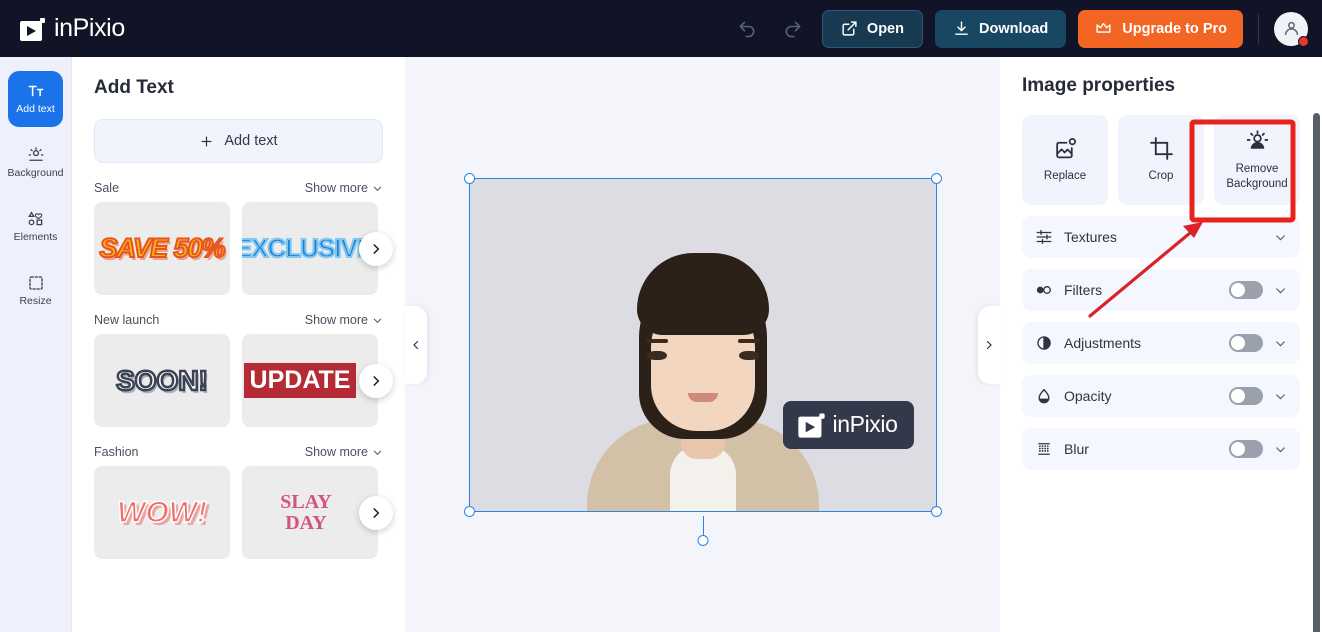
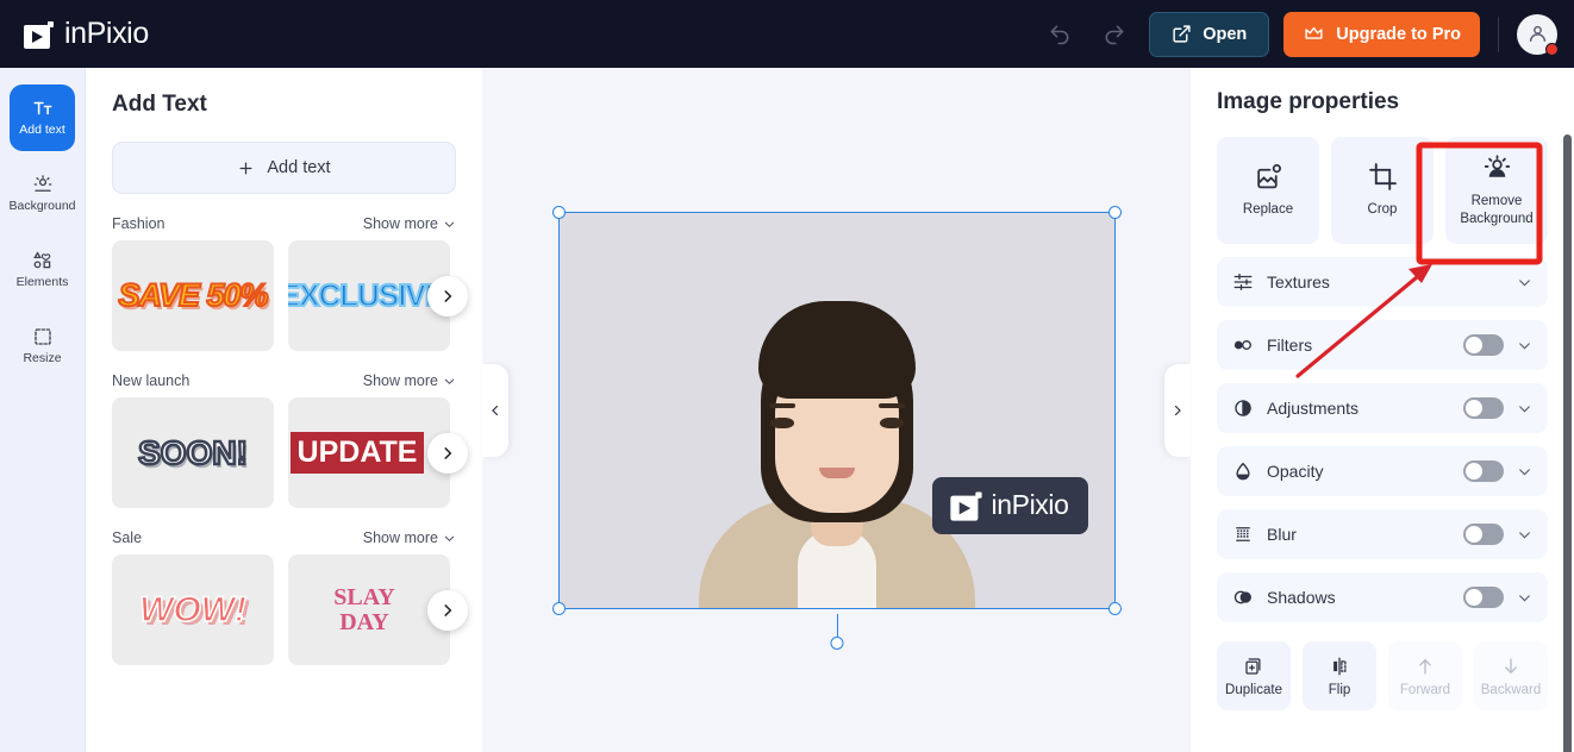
  inPixio
  Open
- Download
  Upgrade to Pro
  Add text
  Background
  Elements
  Resize
  Add Text
  Add text
- Sale
+ Fashion
  Show more
  SAVE 50%
  EXCLUSIV
  New launch
  Show more
  SOON!
  UPDATE
- Fashion
+ Sale
  Show more
  WOW!
  SLAY
  DAY
  inPixio
  Image properties
  Replace
  Crop
  Remove Background
  Textures
  Filters
  Adjustments
  Opacity
  Blur
+ Shadows
+ Duplicate
+ Flip
+ Forward
+ Backward
